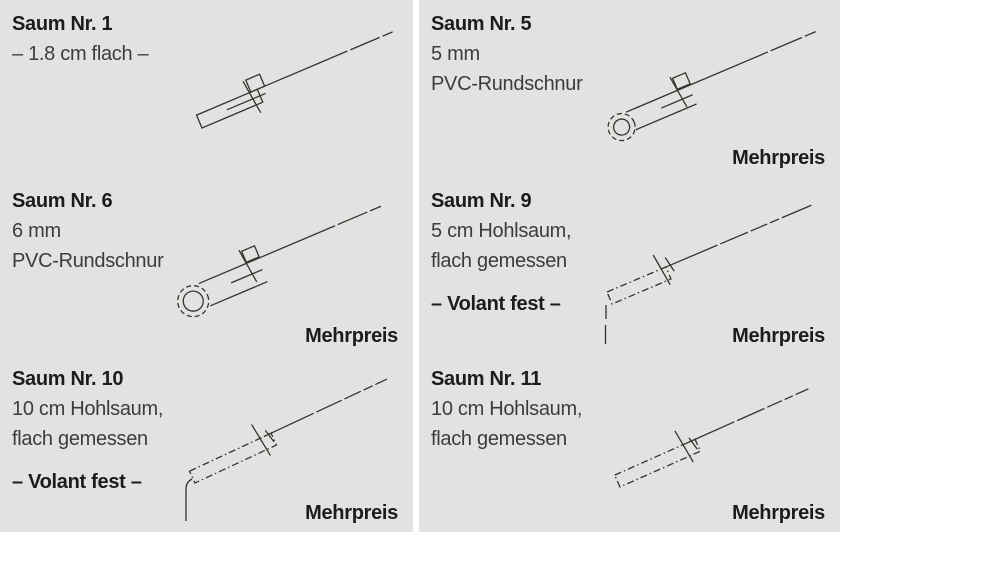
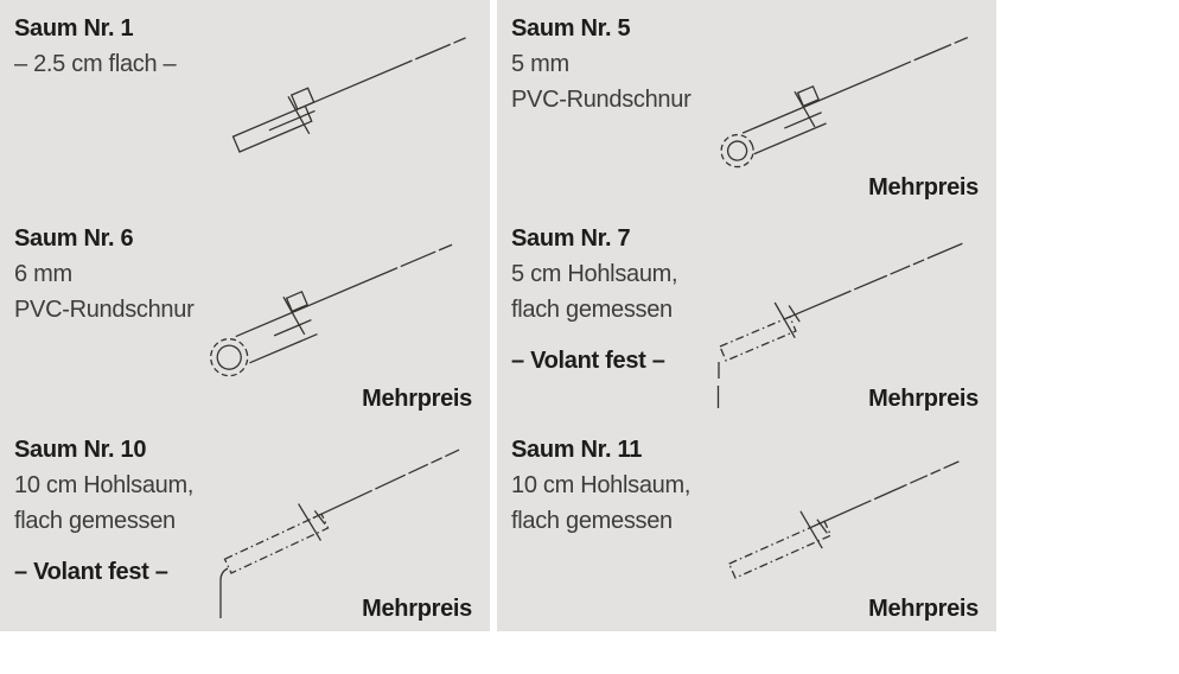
  Saum Nr. 1
- – 1.8 cm flach –
+ – 2.5 cm flach –
  Saum Nr. 5
  5 mm
  PVC-Rundschnur
  Mehrpreis
  Saum Nr. 6
  6 mm
  PVC-Rundschnur
  Mehrpreis
- Saum Nr. 9
+ Saum Nr. 7
  5 cm Hohlsaum,
  flach gemessen
  – Volant fest –
  Mehrpreis
  Saum Nr. 10
  10 cm Hohlsaum,
  flach gemessen
  – Volant fest –
  Mehrpreis
  Saum Nr. 11
  10 cm Hohlsaum,
  flach gemessen
  Mehrpreis
